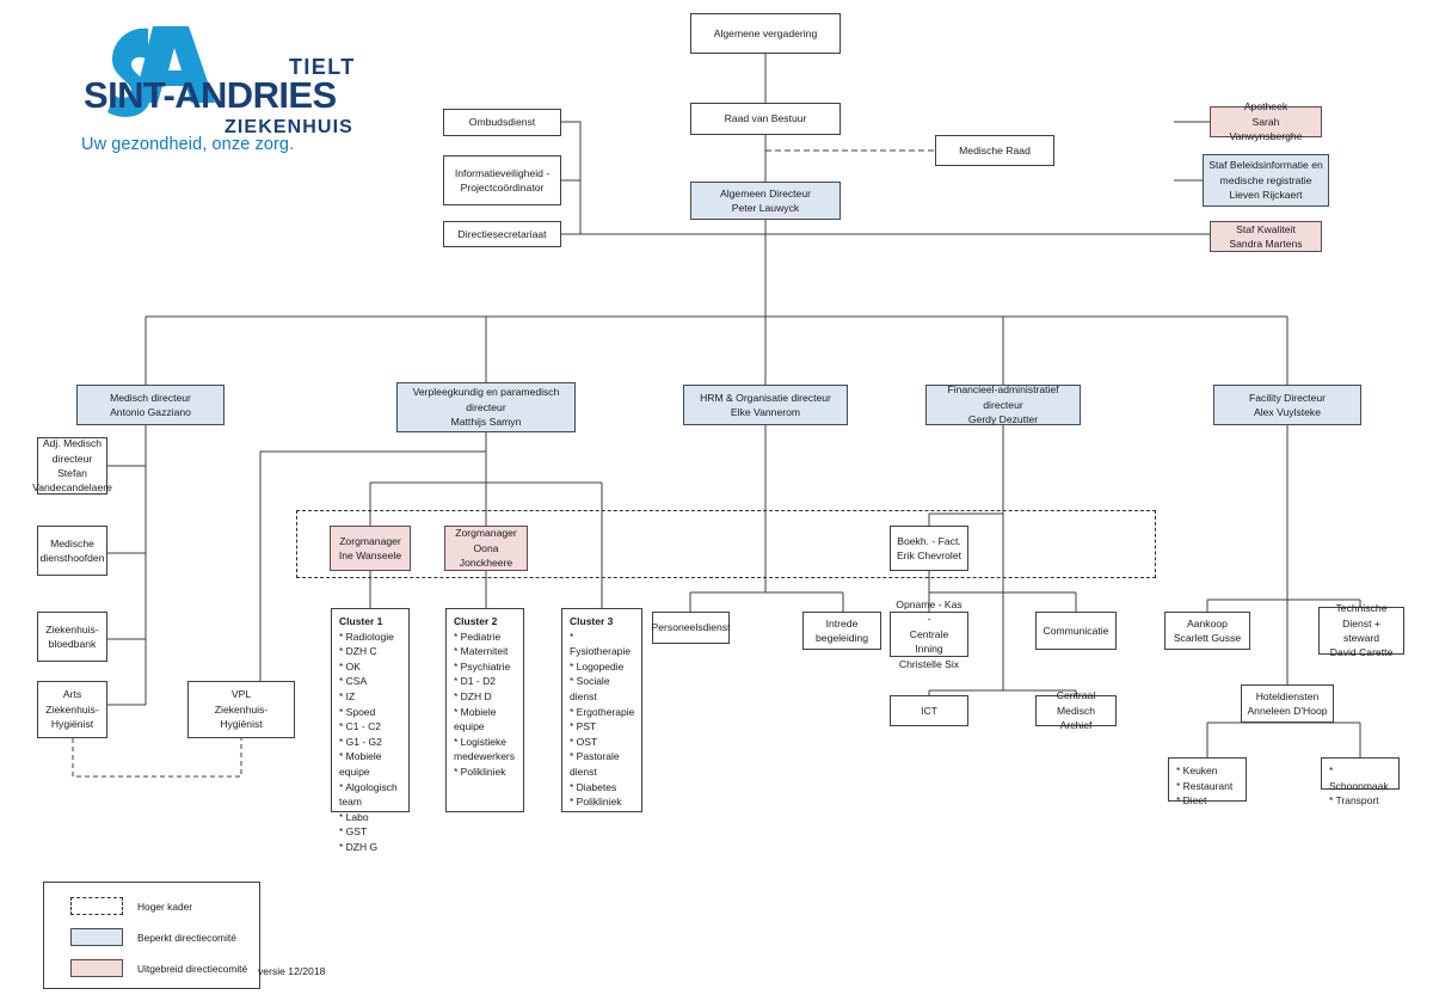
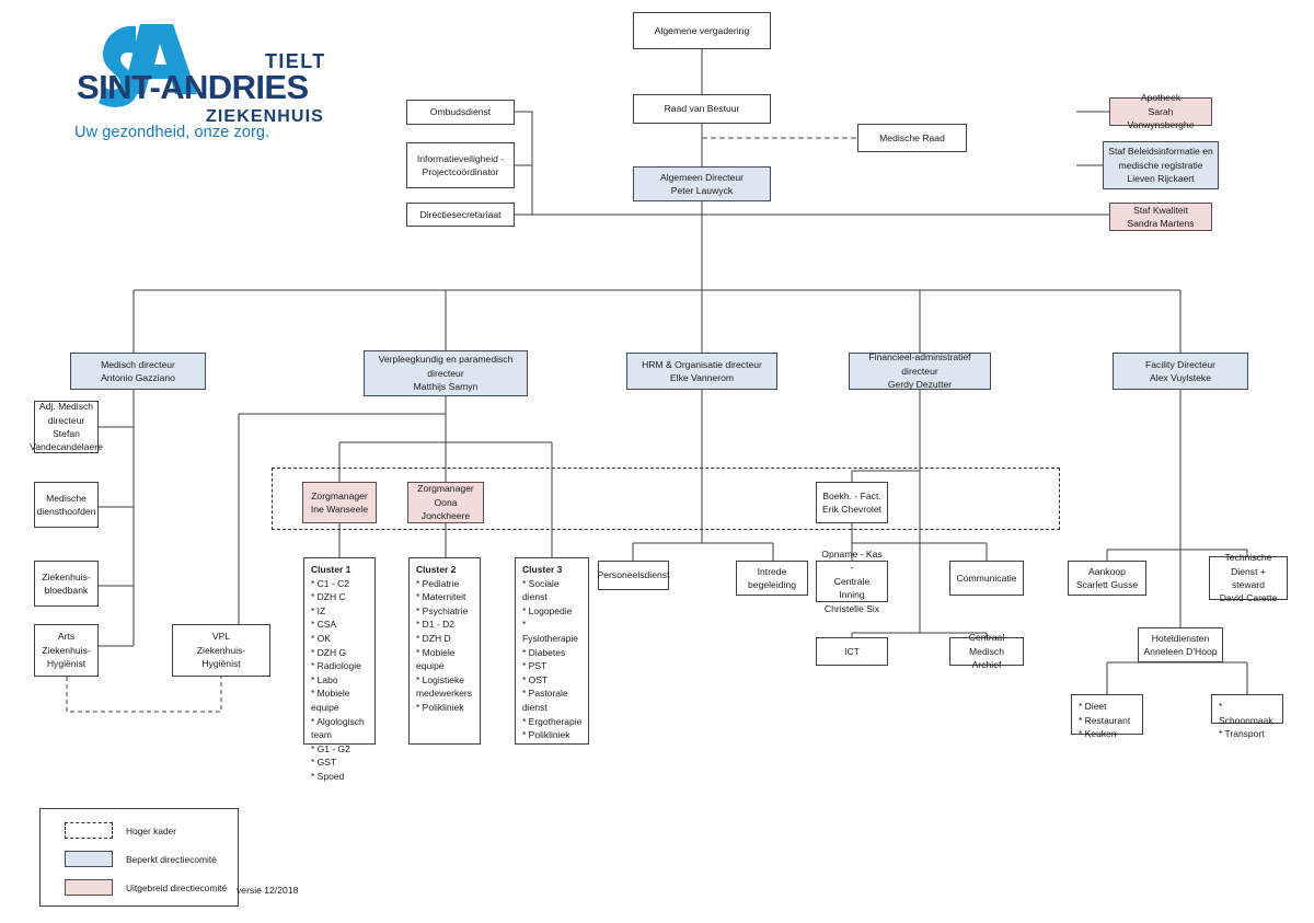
  TIELT
  SINT-ANDRIES
  ZIEKENHUIS
  Uw gezondheid, onze zorg.
  Algemene vergadering
  Raad van Bestuur
  Medische Raad
  Algemeen Directeur
  Peter Lauwyck
  Ombudsdienst
  Informatieveiligheid -
  Projectcoördinator
  Directiesecretariaat
  Apotheek
  Sarah Vanwynsberghe
  Staf Beleidsinformatie en
  medische registratie
  Lieven Rijckaert
  Staf Kwaliteit
  Sandra Martens
  Medisch directeur
  Antonio Gazziano
  Verpleegkundig en paramedisch
  directeur
  Matthijs Samyn
  HRM & Organisatie directeur
  Elke Vannerom
  Financieel-administratief directeur
  Gerdy Dezutter
  Facility Directeur
  Alex Vuylsteke
  Adj. Medisch
  directeur
  Stefan
  Vandecandelaere
  Medische
  diensthoofden
  Ziekenhuis-
  bloedbank
  Arts
  Ziekenhuis-
  Hygiënist
  VPL
  Ziekenhuis-
  Hygiënist
  Zorgmanager
  Ine Wanseele
  Zorgmanager
  Oona Jonckheere
  Boekh. - Fact.
  Erik Chevrolet
  Cluster 1
- * Radiologie
+ * C1 - C2
  * DZH C
- * OK
+ * IZ
  * CSA
- * IZ
+ * OK
- * Spoed
+ * DZH G
- * C1 - C2
+ * Radiologie
- * G1 - G2
+ * Labo
  * Mobiele equipe
  * Algologisch
  team
- * Labo
+ * G1 - G2
  * GST
- * DZH G
+ * Spoed
  Cluster 2
  * Pediatrie
  * Materniteit
  * Psychiatrie
  * D1 - D2
  * DZH D
  * Mobiele equipe
  * Logistieke
  medewerkers
  * Polikliniek
  Cluster 3
- * Fysiotherapie
+ * Sociale dienst
  * Logopedie
- * Sociale dienst
+ * Fysiotherapie
- * Ergotherapie
+ * Diabetes
  * PST
  * OST
  * Pastorale dienst
- * Diabetes
+ * Ergotherapie
  * Polikliniek
  Personeelsdienst
  Intrede
  begeleiding
  Opname - Kas -
  Centrale Inning
  Christelle Six
  Communicatie
  ICT
  Centraal
  Medisch Archief
  Aankoop
  Scarlett Gusse
  Technische
  Dienst + steward
  David Carette
  Hoteldiensten
  Anneleen D'Hoop
- * Keuken
+ * Dieet
  * Restaurant
- * Dieet
+ * Keuken
  * Schoonmaak
  * Transport
  Hoger kader
  Beperkt directiecomité
  Uitgebreid directiecomité
  versie 12/2018
